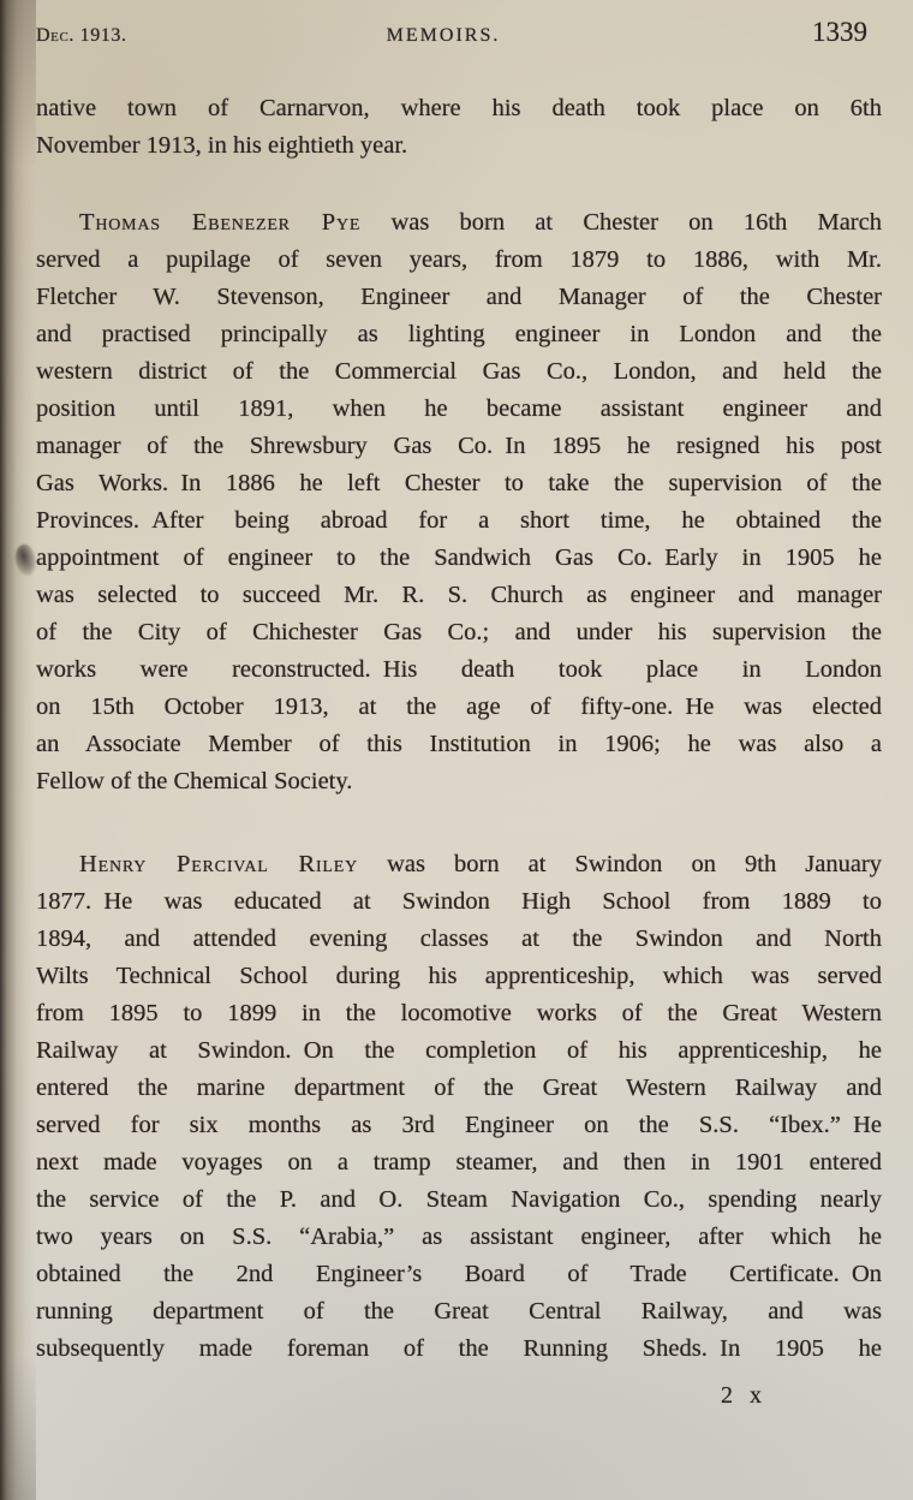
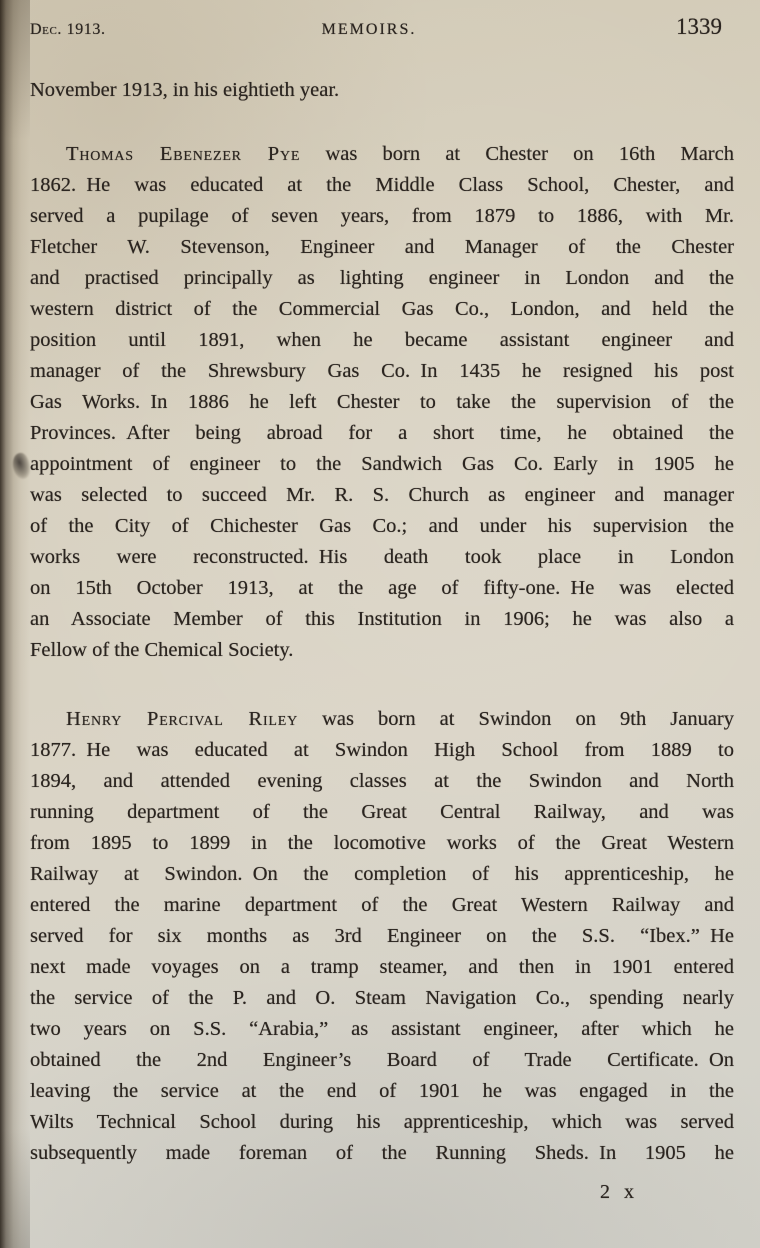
  Dec. 1913.
  MEMOIRS.
  1339
- native town of Carnarvon, where his death took place on 6th
  November 1913, in his eightieth year.
  Thomas Ebenezer Pye was born at Chester on 16th March
+ 1862. He was educated at the Middle Class School, Chester, and
  served a pupilage of seven years, from 1879 to 1886, with Mr.
  Fletcher W. Stevenson, Engineer and Manager of the Chester
  and practised principally as lighting engineer in London and the
  western district of the Commercial Gas Co., London, and held the
  position until 1891, when he became assistant engineer and
- manager of the Shrewsbury Gas Co. In 1895 he resigned his post
+ manager of the Shrewsbury Gas Co. In 1435 he resigned his post
  Gas Works. In 1886 he left Chester to take the supervision of the
  Provinces. After being abroad for a short time, he obtained the
  appointment of engineer to the Sandwich Gas Co. Early in 1905 he
  was selected to succeed Mr. R. S. Church as engineer and manager
  of the City of Chichester Gas Co.; and under his supervision the
  works were reconstructed. His death took place in London
  on 15th October 1913, at the age of fifty-one. He was elected
  an Associate Member of this Institution in 1906; he was also a
  Fellow of the Chemical Society.
  Henry Percival Riley was born at Swindon on 9th January
  1877. He was educated at Swindon High School from 1889 to
  1894, and attended evening classes at the Swindon and North
- Wilts Technical School during his apprenticeship, which was served
+ running department of the Great Central Railway, and was
  from 1895 to 1899 in the locomotive works of the Great Western
  Railway at Swindon. On the completion of his apprenticeship, he
  entered the marine department of the Great Western Railway and
  served for six months as 3rd Engineer on the S.S. “Ibex.” He
  next made voyages on a tramp steamer, and then in 1901 entered
  the service of the P. and O. Steam Navigation Co., spending nearly
  two years on S.S. “Arabia,” as assistant engineer, after which he
  obtained the 2nd Engineer’s Board of Trade Certificate. On
+ leaving the service at the end of 1901 he was engaged in the
- running department of the Great Central Railway, and was
+ Wilts Technical School during his apprenticeship, which was served
  subsequently made foreman of the Running Sheds. In 1905 he
  2 x
